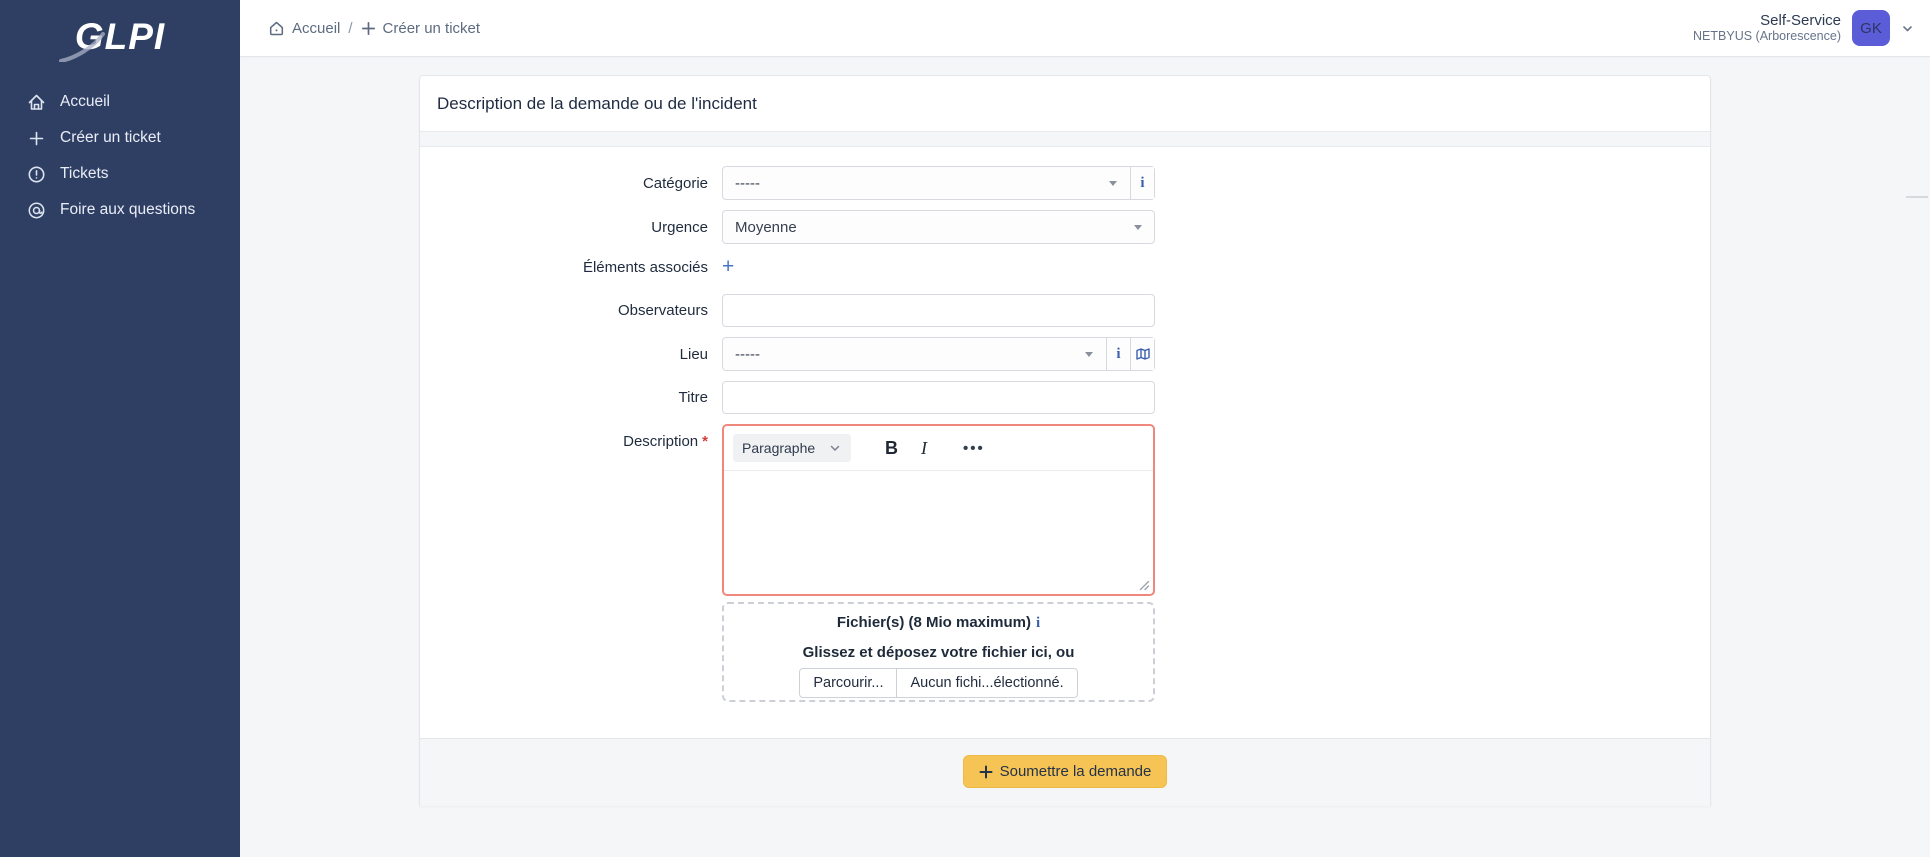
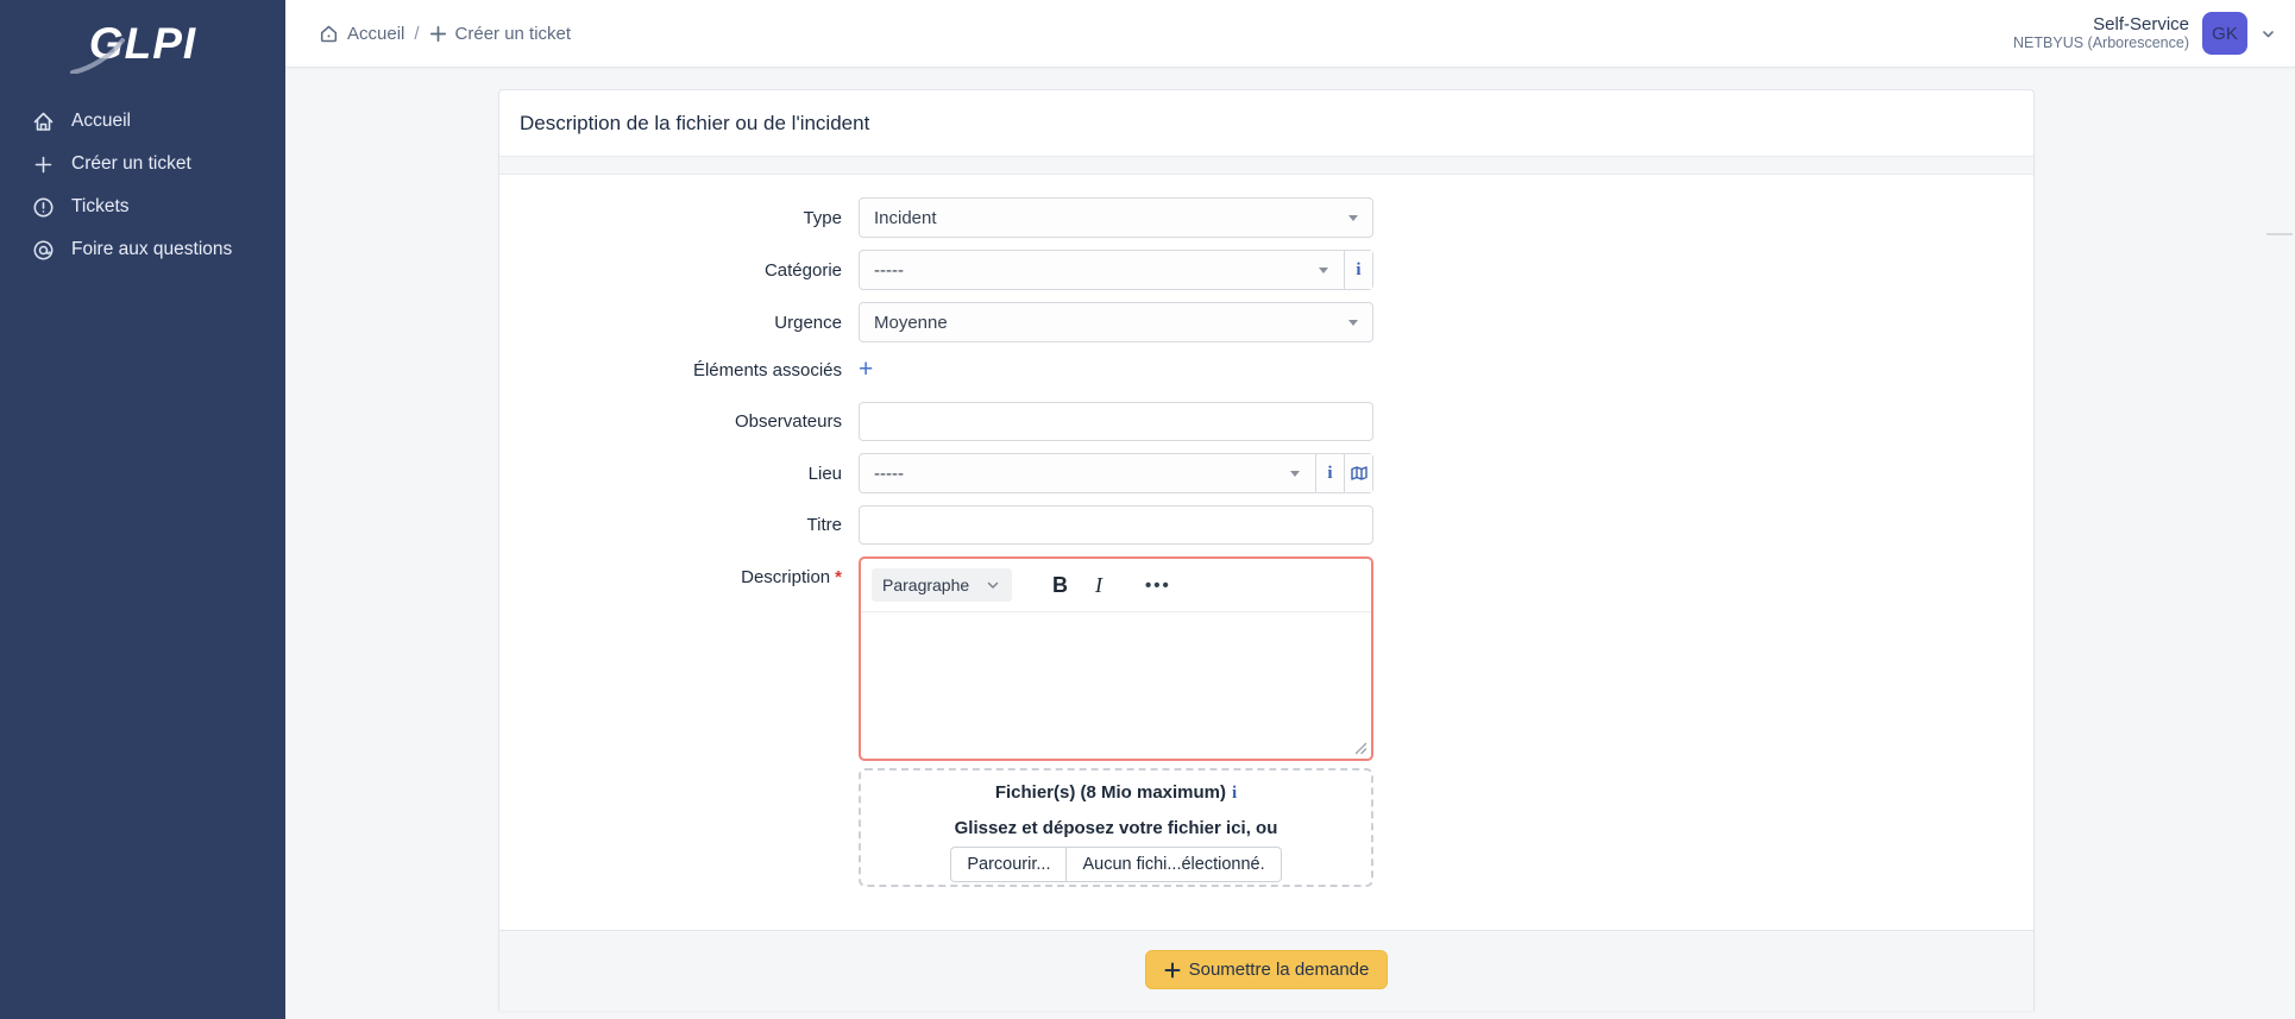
  GLPI
  Accueil
  Créer un ticket
  Tickets
  Foire aux questions
  Accueil
  /
  Créer un ticket
  Self-Service
  NETBYUS (Arborescence)
  GK
- Description de la demande ou de l'incident
+ Description de la fichier ou de l'incident
+ Type
+ Incident
  Catégorie
  -----
  i
  Urgence
  Moyenne
  Éléments associés
  +
  Observateurs
  Lieu
  -----
  i
  Titre
  Description *
  Paragraphe
  B
  I
  •••
  Fichier(s) (8 Mio maximum) i
  Glissez et déposez votre fichier ici, ou
  Parcourir...
  Aucun fichi...électionné.
  Soumettre la demande
